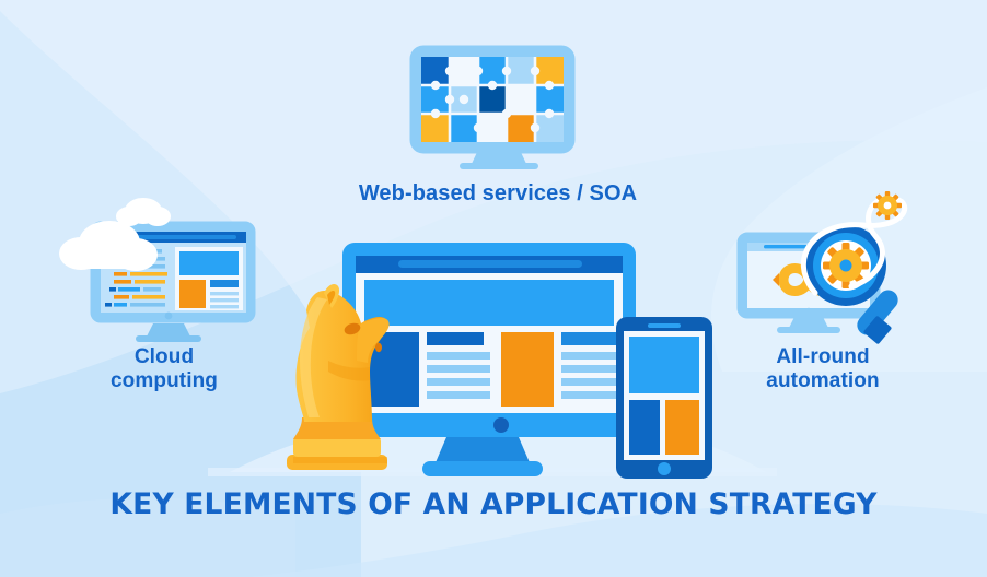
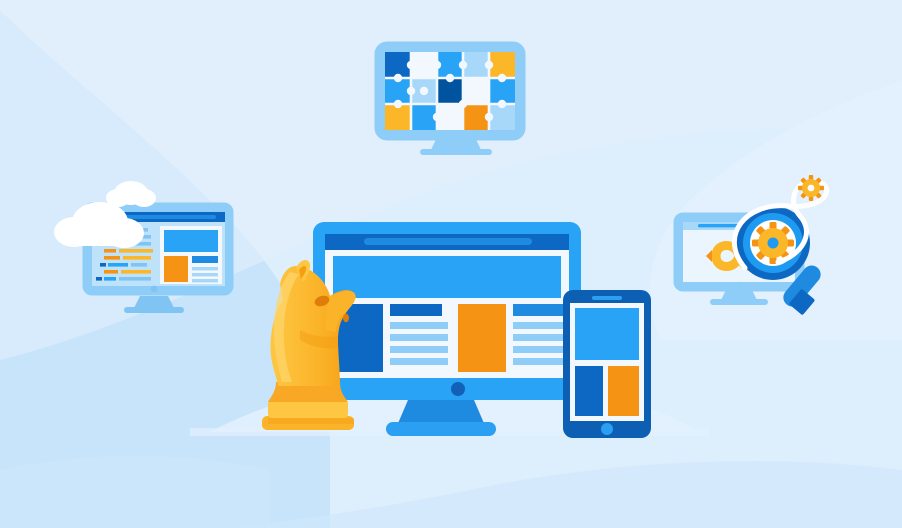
- Web-based services / SOA
- Cloud
- computing
- All-round
- automation
- KEY ELEMENTS OF AN APPLICATION STRATEGY
